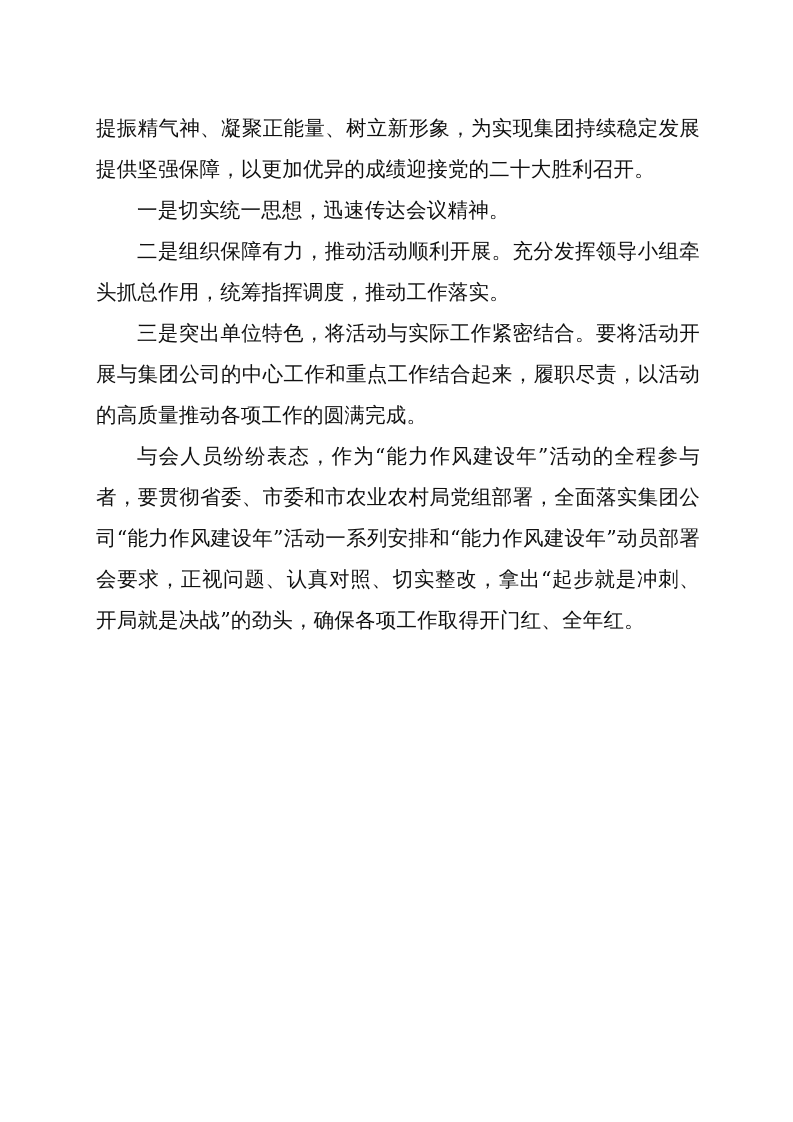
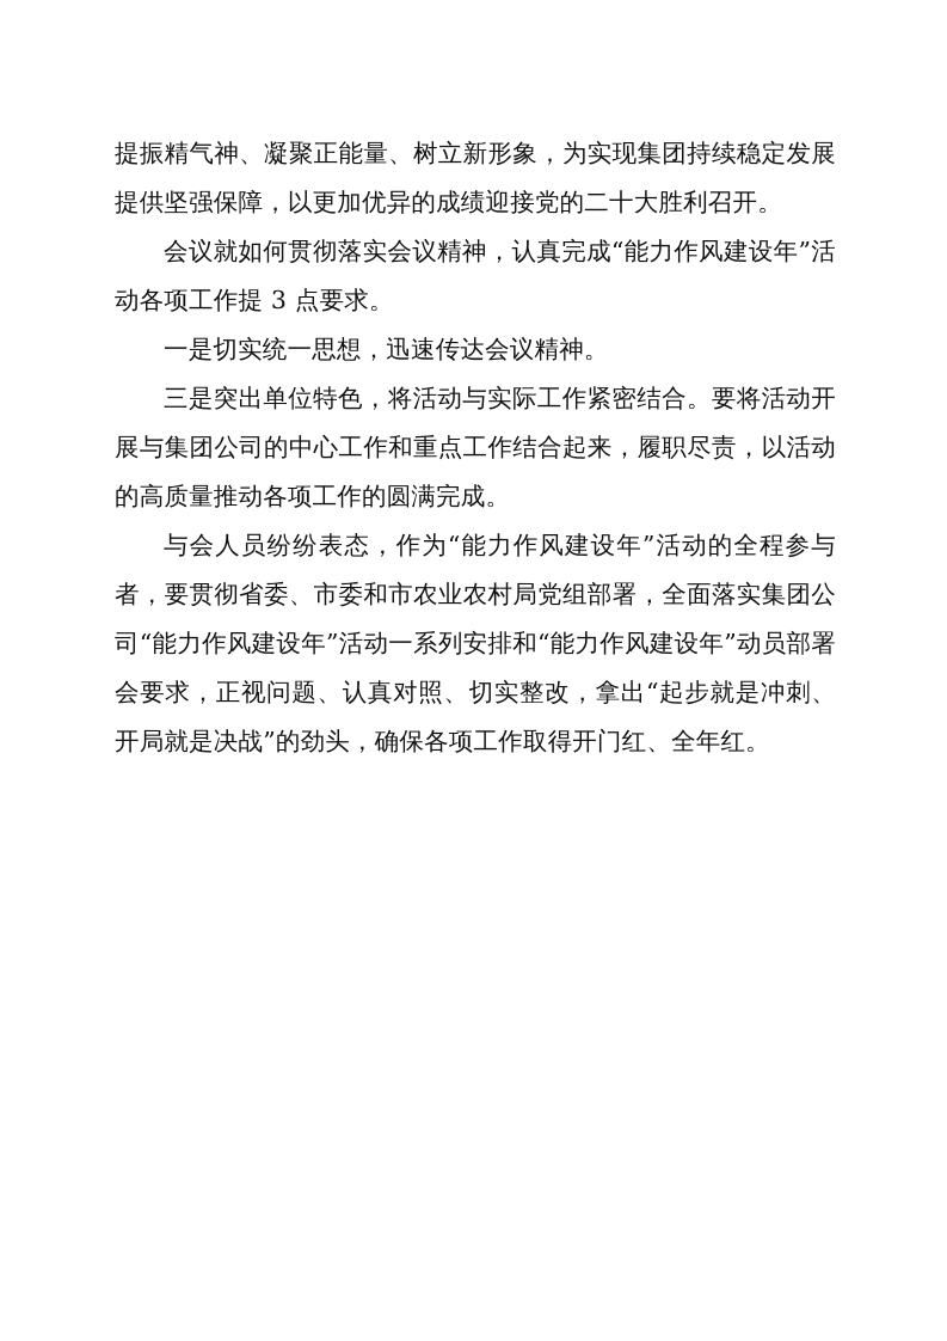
  提振精气神、凝聚正能量、树立新形象，为实现集团持续稳定发展提供坚强保障，以更加优异的成绩迎接党的二十大胜利召开。
+ 会议就如何贯彻落实会议精神，认真完成“能力作风建设年”活动各项工作提 3 点要求。
  一是切实统一思想，迅速传达会议精神。
- 二是组织保障有力，推动活动顺利开展。充分发挥领导小组牵头抓总作用，统筹指挥调度，推动工作落实。
  三是突出单位特色，将活动与实际工作紧密结合。要将活动开展与集团公司的中心工作和重点工作结合起来，履职尽责，以活动的高质量推动各项工作的圆满完成。
  与会人员纷纷表态，作为“能力作风建设年”活动的全程参与者，要贯彻省委、市委和市农业农村局党组部署，全面落实集团公司“能力作风建设年”活动一系列安排和“能力作风建设年”动员部署会要求，正视问题、认真对照、切实整改，拿出“起步就是冲刺、开局就是决战”的劲头，确保各项工作取得开门红、全年红。
